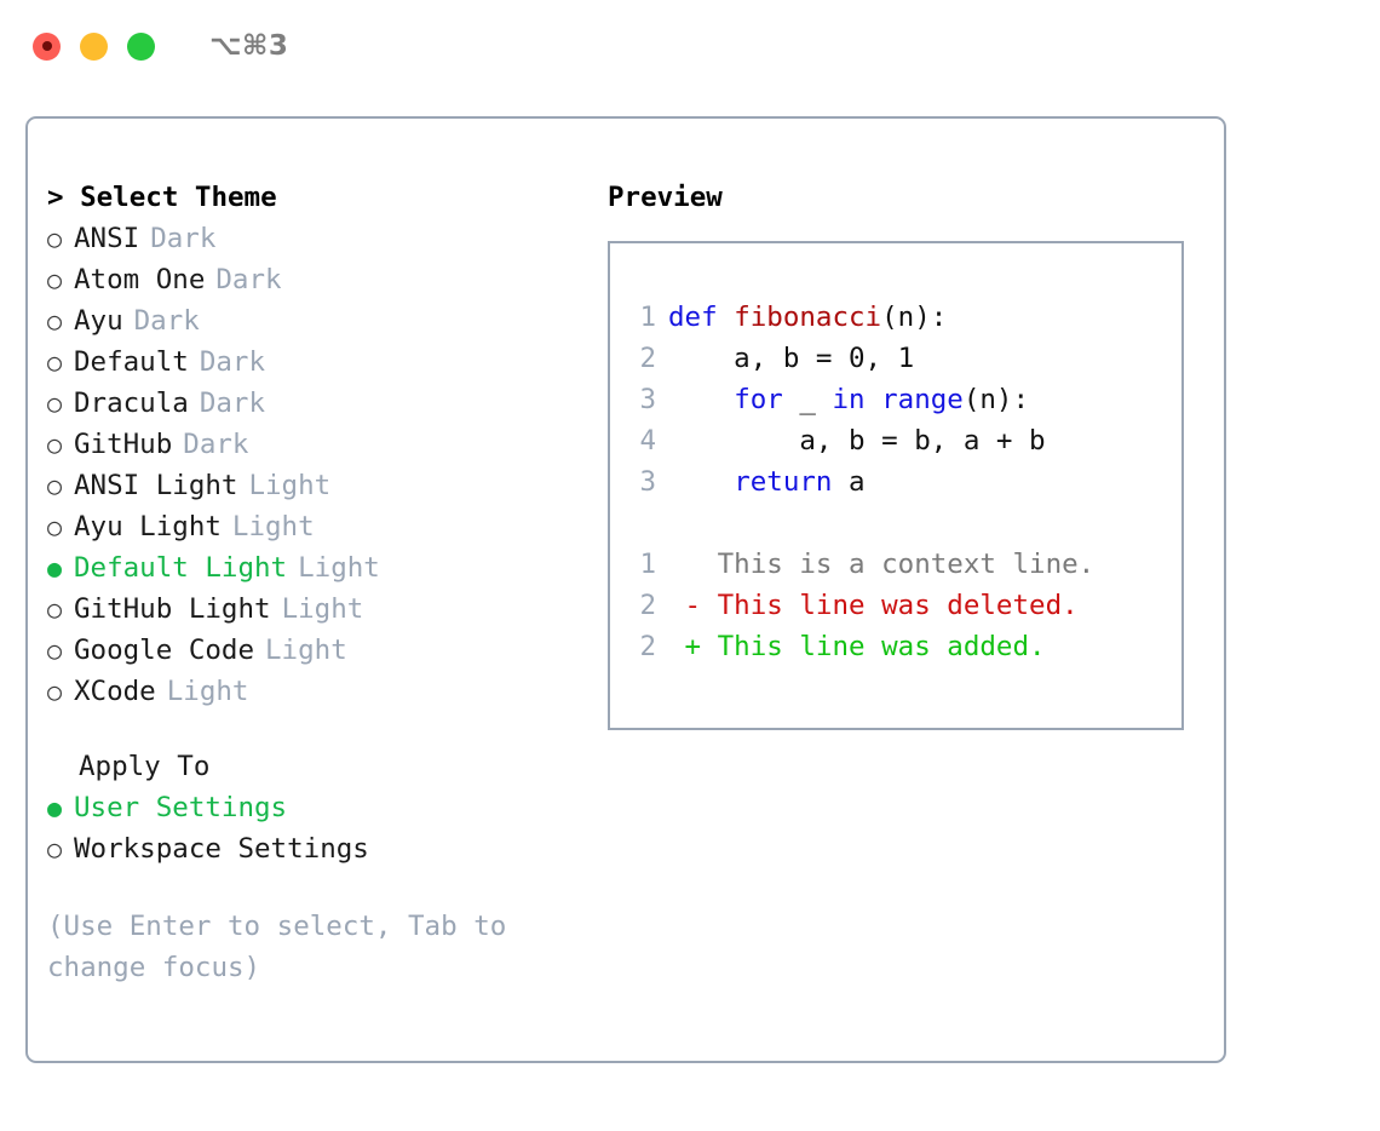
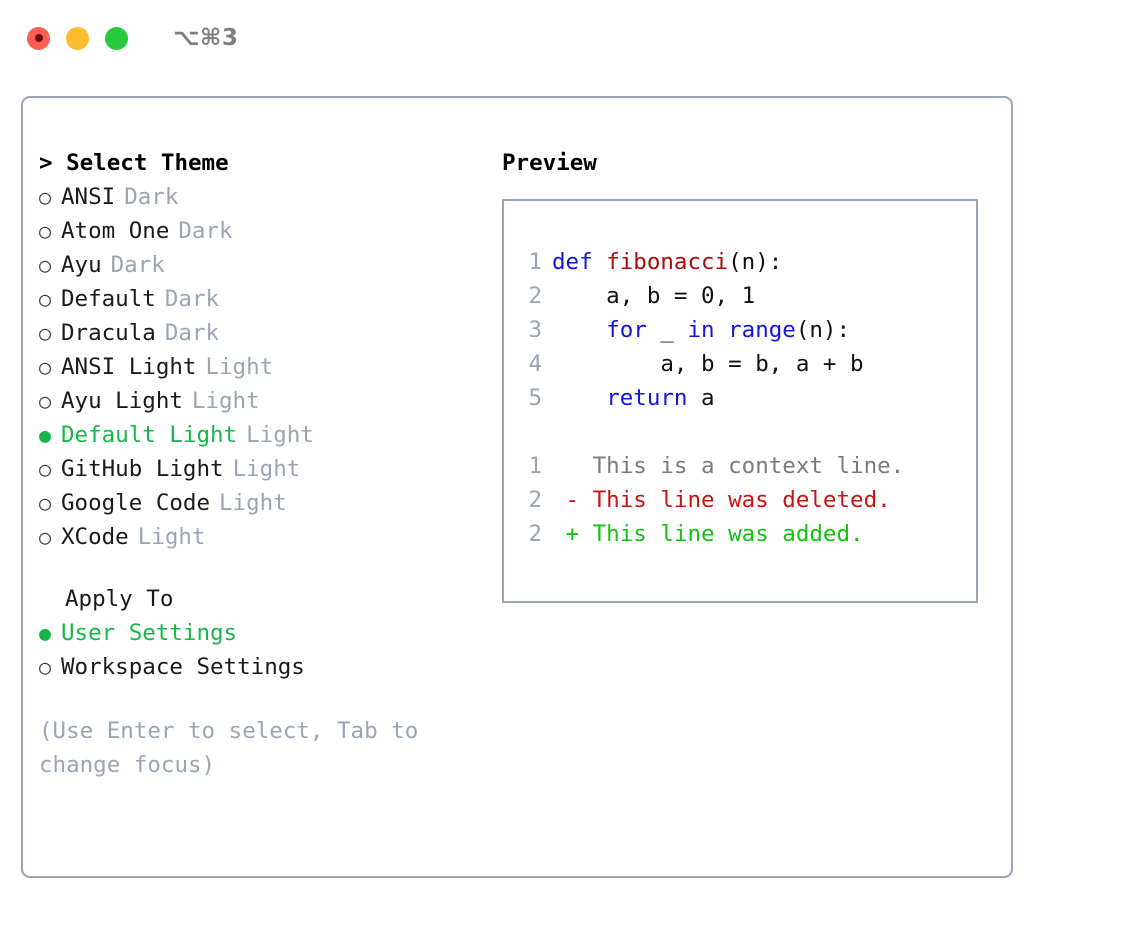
  ⌥⌘3
  > Select Theme
  ○ ANSI Dark
  ○ Atom One Dark
  ○ Ayu Dark
  ○ Default Dark
  ○ Dracula Dark
- ○ GitHub Dark
  ○ ANSI Light Light
  ○ Ayu Light Light
  ● Default Light Light
  ○ GitHub Light Light
  ○ Google Code Light
  ○ XCode Light
  Apply To
  ● User Settings
  ○ Workspace Settings
  (Use Enter to select, Tab to change focus)
  Preview
  1 def fibonacci(n):
  2 a, b = 0, 1
  3 for _ in range(n):
  4 a, b = b, a + b
- 3 return a
+ 5 return a
  1 This is a context line.
  2 - This line was deleted.
  2 + This line was added.
